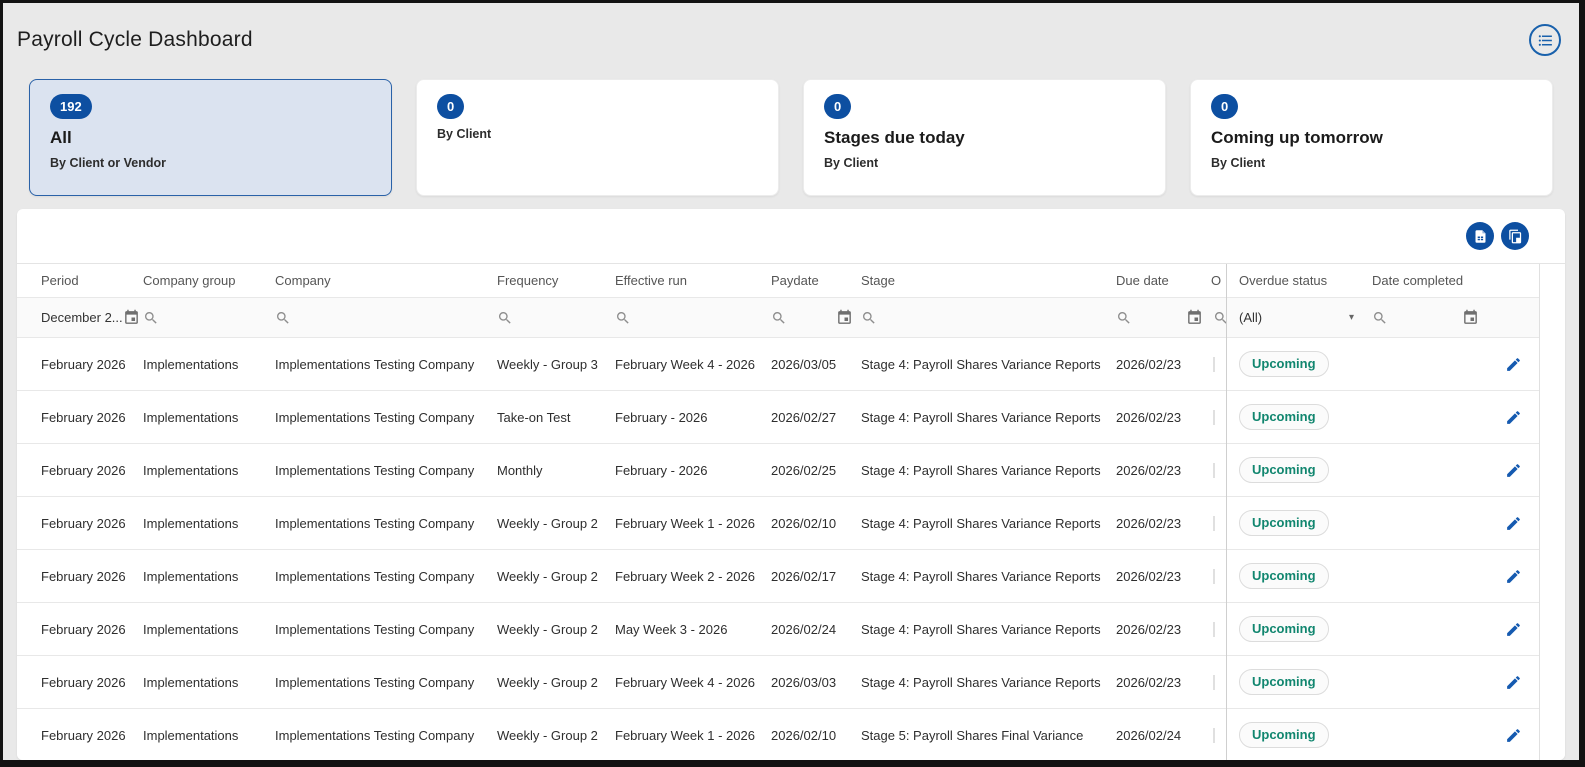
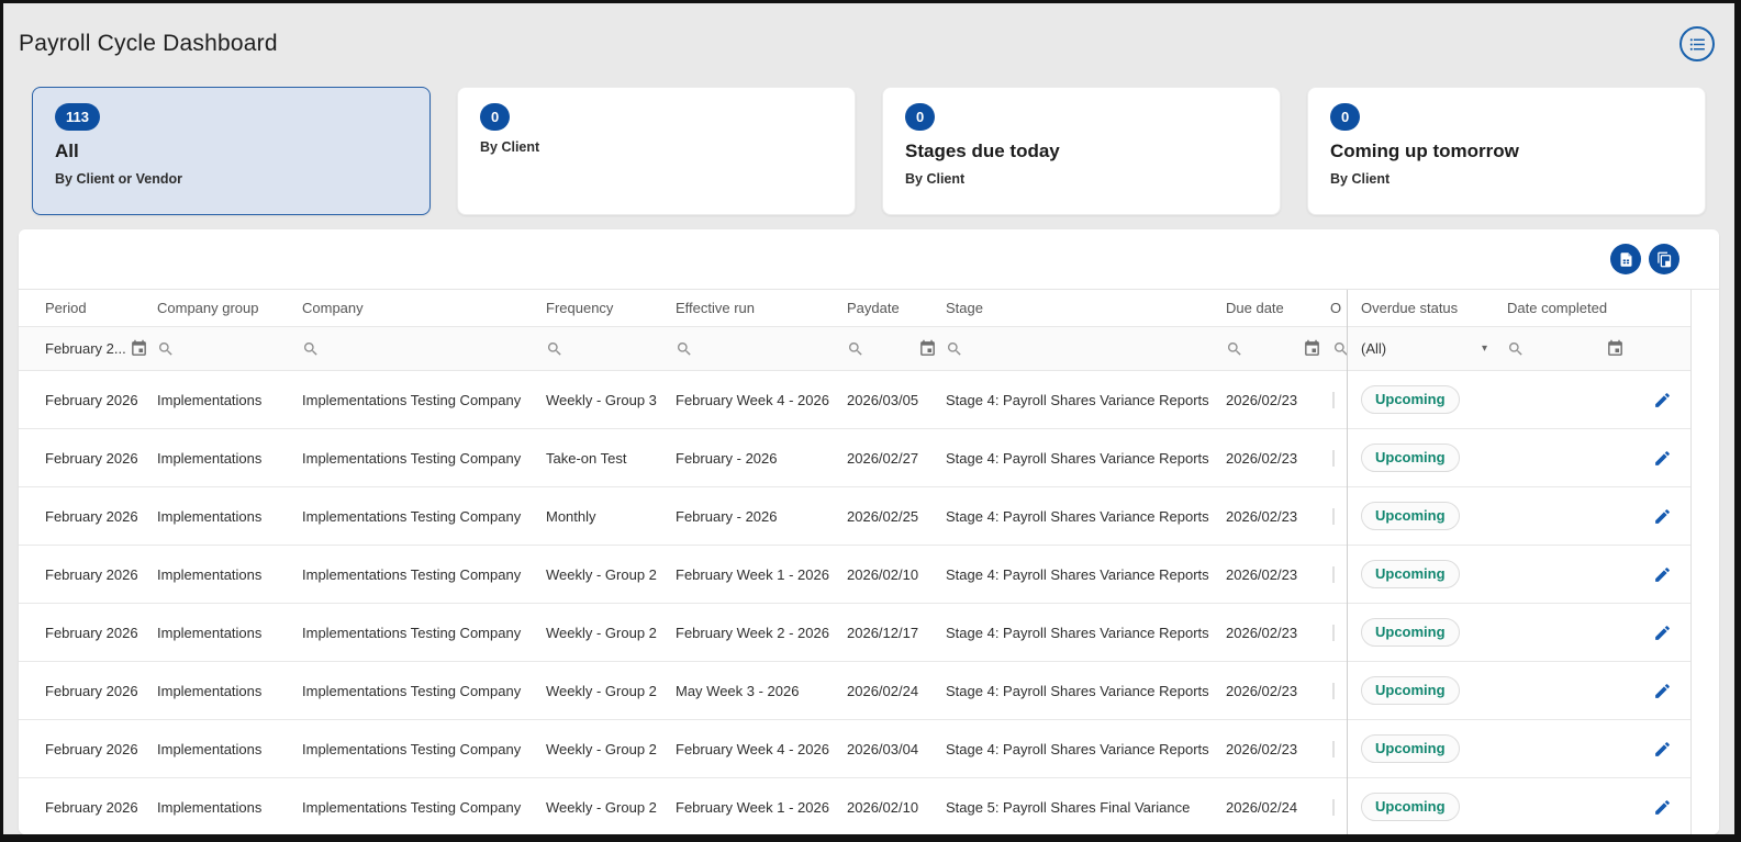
  Payroll Cycle Dashboard
- 192
+ 113
  All
  By Client or Vendor
  0
  By Client
  0
  Stages due today
  By Client
  0
  Coming up tomorrow
  By Client
  Period
  Company group
  Company
  Frequency
  Effective run
  Paydate
  Stage
  Due date
  O
- December 2...
+ February 2...
  February 2026
  Implementations
  Implementations Testing Company
  Weekly - Group 3
  February Week 4 - 2026
  2026/03/05
  Stage 4: Payroll Shares Variance Reports
  2026/02/23
  February 2026
  Implementations
  Implementations Testing Company
  Take-on Test
  February - 2026
  2026/02/27
  Stage 4: Payroll Shares Variance Reports
  2026/02/23
  February 2026
  Implementations
  Implementations Testing Company
  Monthly
  February - 2026
  2026/02/25
  Stage 4: Payroll Shares Variance Reports
  2026/02/23
  February 2026
  Implementations
  Implementations Testing Company
  Weekly - Group 2
  February Week 1 - 2026
  2026/02/10
  Stage 4: Payroll Shares Variance Reports
  2026/02/23
  February 2026
  Implementations
  Implementations Testing Company
  Weekly - Group 2
  February Week 2 - 2026
- 2026/02/17
+ 2026/12/17
  Stage 4: Payroll Shares Variance Reports
  2026/02/23
  February 2026
  Implementations
  Implementations Testing Company
  Weekly - Group 2
  May Week 3 - 2026
  2026/02/24
  Stage 4: Payroll Shares Variance Reports
  2026/02/23
  February 2026
  Implementations
  Implementations Testing Company
  Weekly - Group 2
  February Week 4 - 2026
- 2026/03/03
+ 2026/03/04
  Stage 4: Payroll Shares Variance Reports
  2026/02/23
  February 2026
  Implementations
  Implementations Testing Company
  Weekly - Group 2
  February Week 1 - 2026
  2026/02/10
  Stage 5: Payroll Shares Final Variance
  2026/02/24
  Overdue status
  Date completed
  (All)
  ▾
  Upcoming
  Upcoming
  Upcoming
  Upcoming
  Upcoming
  Upcoming
  Upcoming
  Upcoming
